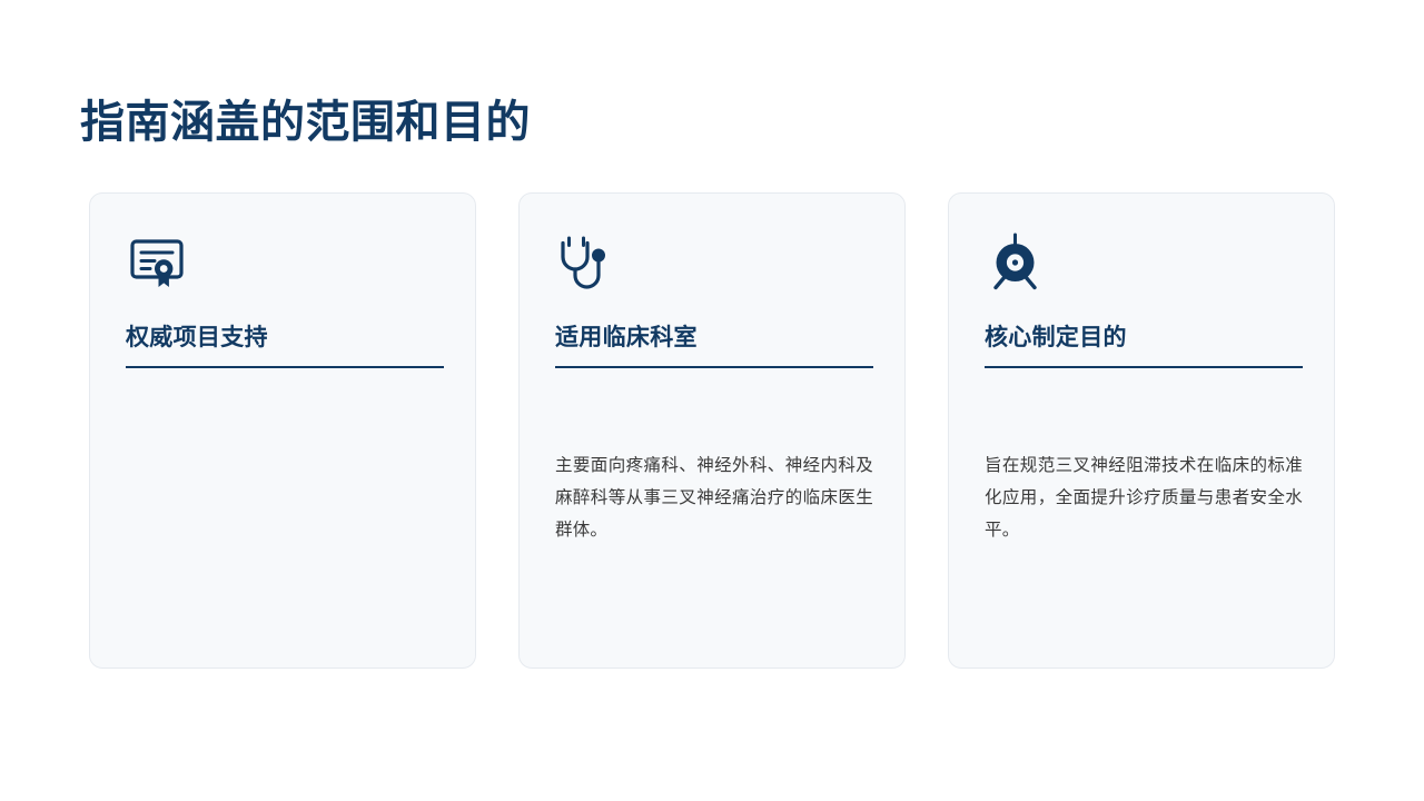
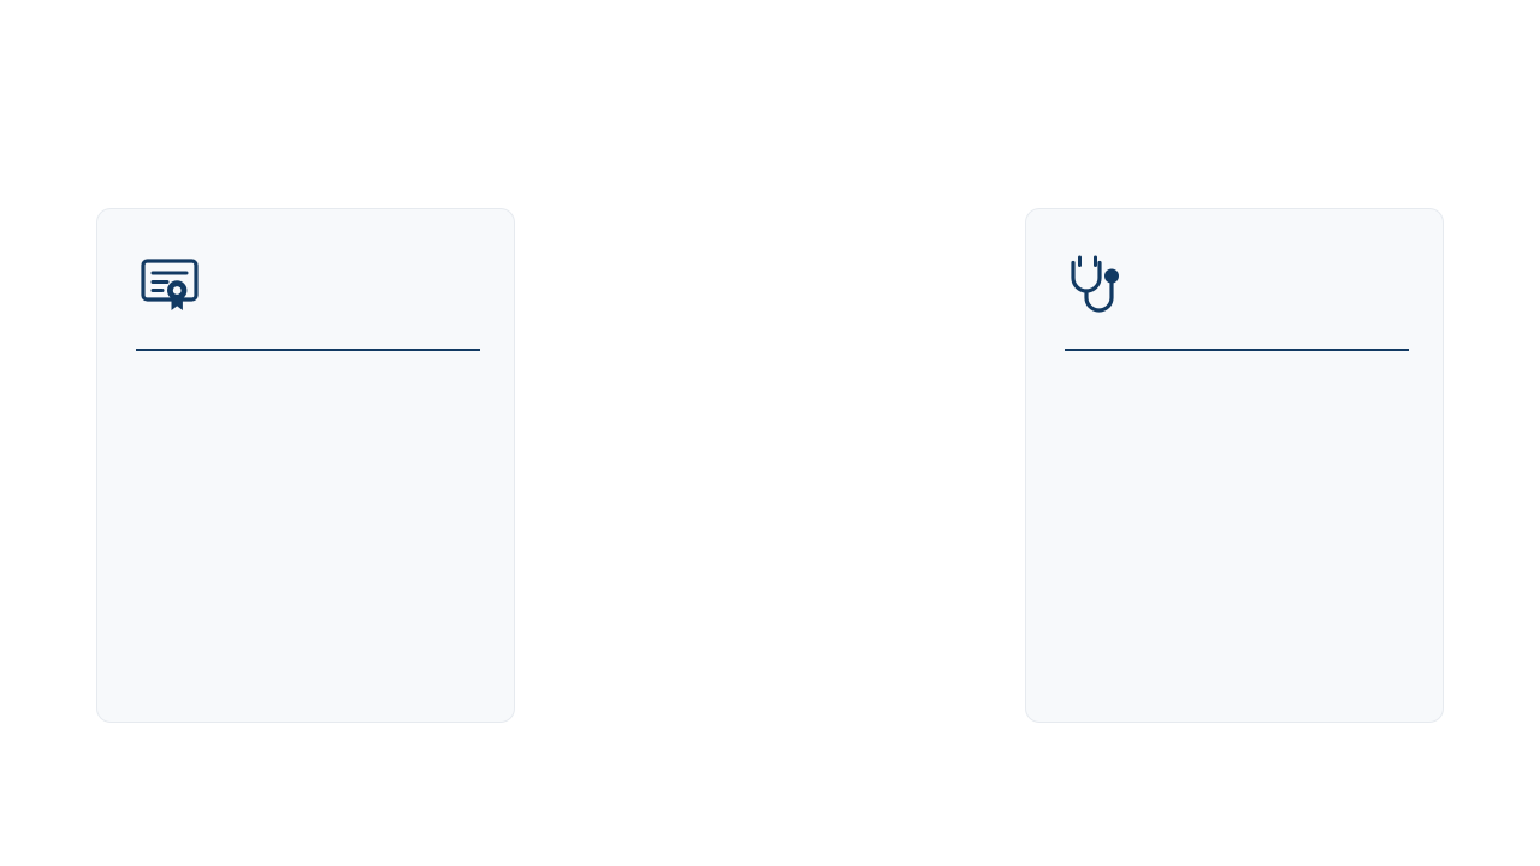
- 指南涵盖的范围和目的
- 权威项目支持
- 适用临床科室
- 主要面向疼痛科、神经外科、神经内科及麻醉科等从事三叉神经痛治疗的临床医生群体。
- 核心制定目的
- 旨在规范三叉神经阻滞技术在临床的标准化应用，全面提升诊疗质量与患者安全水平。
